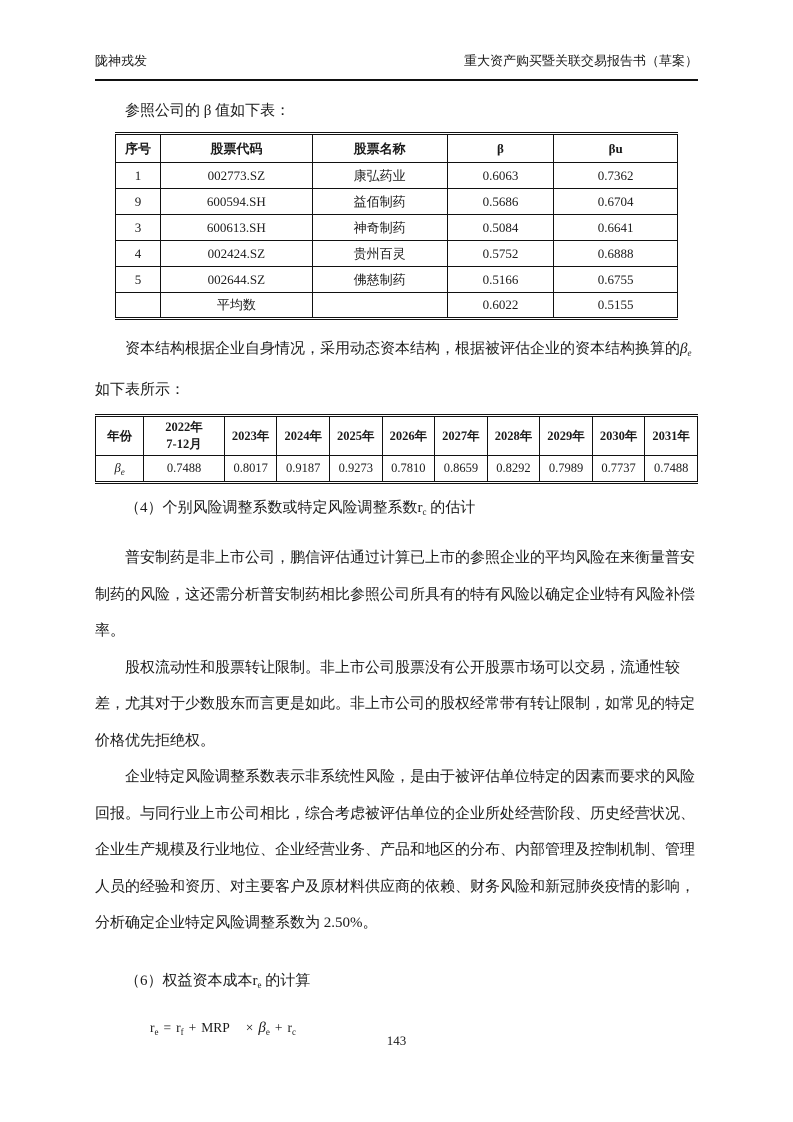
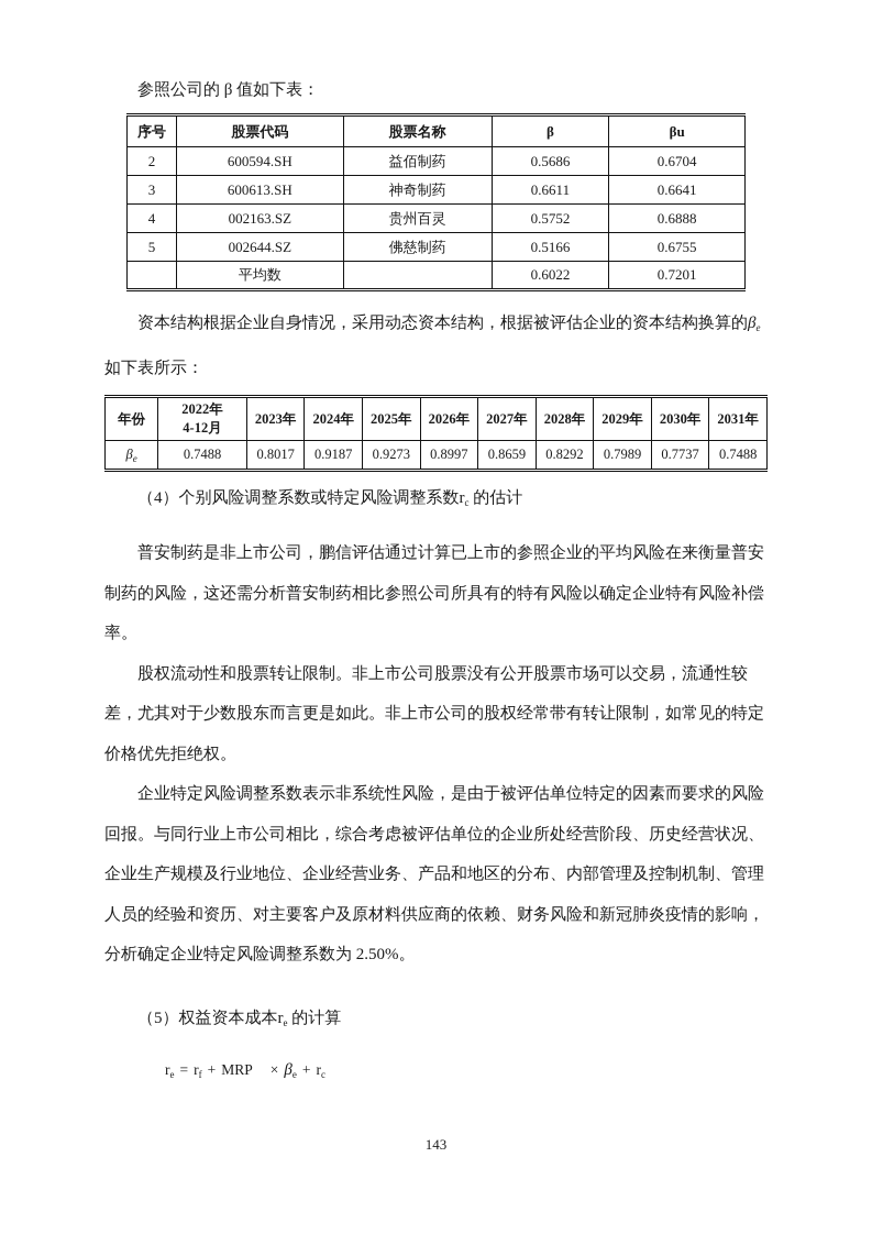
- 陇神戎发
- 重大资产购买暨关联交易报告书（草案）
  参照公司的 β 值如下表：
  序号	股票代码	股票名称	β	βu
- 1	002773.SZ	康弘药业	0.6063	0.7362
- 9	600594.SH	益佰制药	0.5686	0.6704
+ 2	600594.SH	益佰制药	0.5686	0.6704
- 3	600613.SH	神奇制药	0.5084	0.6641
+ 3	600613.SH	神奇制药	0.6611	0.6641
- 4	002424.SZ	贵州百灵	0.5752	0.6888
+ 4	002163.SZ	贵州百灵	0.5752	0.6888
  5	002644.SZ	佛慈制药	0.5166	0.6755
- 	平均数		0.6022	0.5155
+ 	平均数		0.6022	0.7201
  资本结构根据企业自身情况，采用动态资本结构，根据被评估企业的资本结构换算的βe如下表所示：
- 年份	2022年 7-12月	2023年	2024年	2025年	2026年	2027年	2028年	2029年	2030年	2031年
+ 年份	2022年 4-12月	2023年	2024年	2025年	2026年	2027年	2028年	2029年	2030年	2031年
- βe	0.7488	0.8017	0.9187	0.9273	0.7810	0.8659	0.8292	0.7989	0.7737	0.7488
+ βe	0.7488	0.8017	0.9187	0.9273	0.8997	0.8659	0.8292	0.7989	0.7737	0.7488
  （4）个别风险调整系数或特定风险调整系数rc 的估计
  普安制药是非上市公司，鹏信评估通过计算已上市的参照企业的平均风险在来衡量普安制药的风险，这还需分析普安制药相比参照公司所具有的特有风险以确定企业特有风险补偿率。
  股权流动性和股票转让限制。非上市公司股票没有公开股票市场可以交易，流通性较差，尤其对于少数股东而言更是如此。非上市公司的股权经常带有转让限制，如常见的特定价格优先拒绝权。
  企业特定风险调整系数表示非系统性风险，是由于被评估单位特定的因素而要求的风险回报。与同行业上市公司相比，综合考虑被评估单位的企业所处经营阶段、历史经营状况、企业生产规模及行业地位、企业经营业务、产品和地区的分布、内部管理及控制机制、管理人员的经验和资历、对主要客户及原材料供应商的依赖、财务风险和新冠肺炎疫情的影响，分析确定企业特定风险调整系数为 2.50%。
- （6）权益资本成本re 的计算
+ （5）权益资本成本re 的计算
  re = rf + MRP × βe + rc
  143
